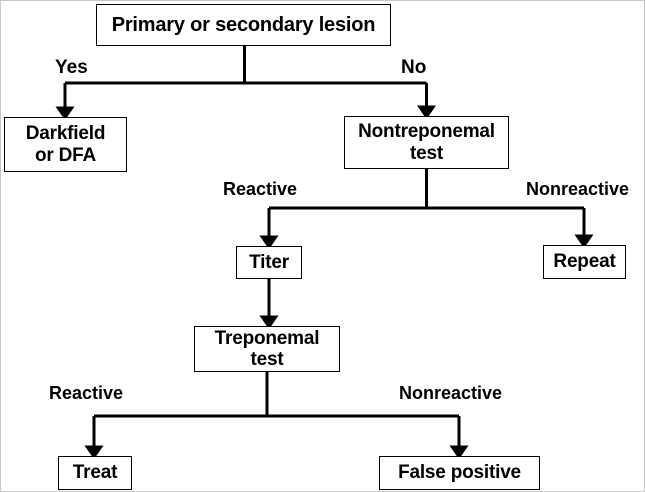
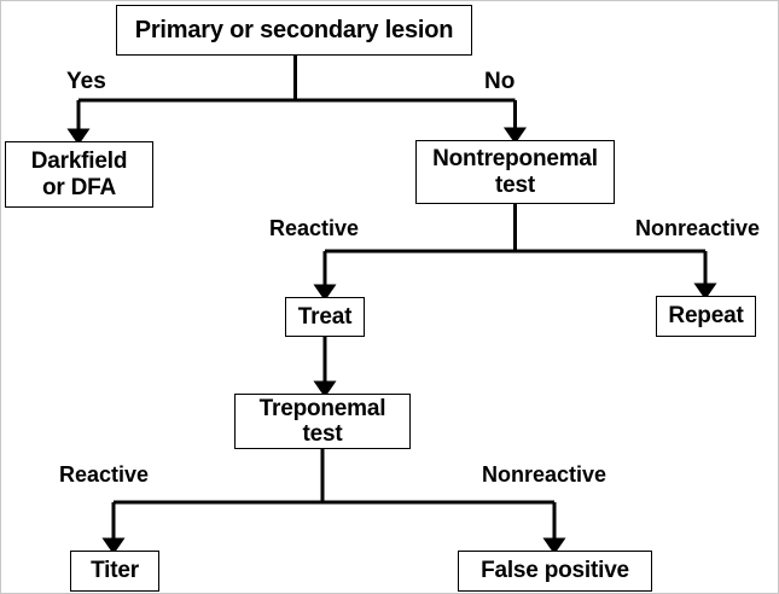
  Primary or secondary lesion
  Darkfield
  or DFA
  Nontreponemal
  test
- Titer
+ Treat
  Repeat
  Treponemal
  test
- Treat
+ Titer
  False positive
  Yes
  No
  Reactive
  Nonreactive
  Reactive
  Nonreactive
